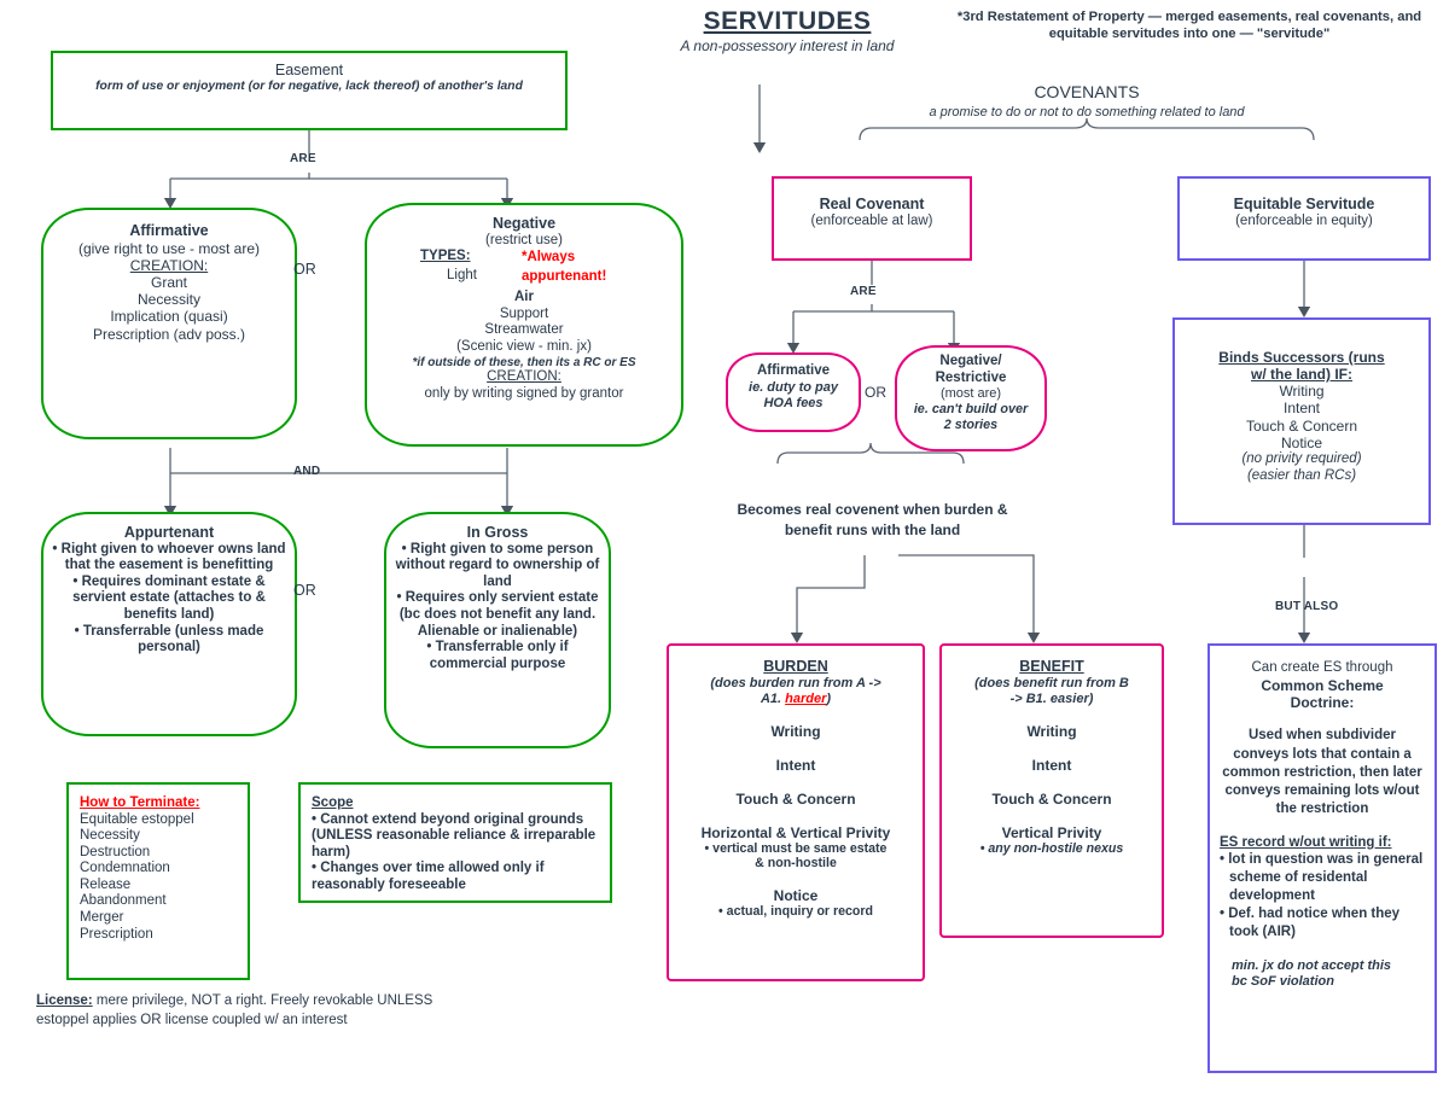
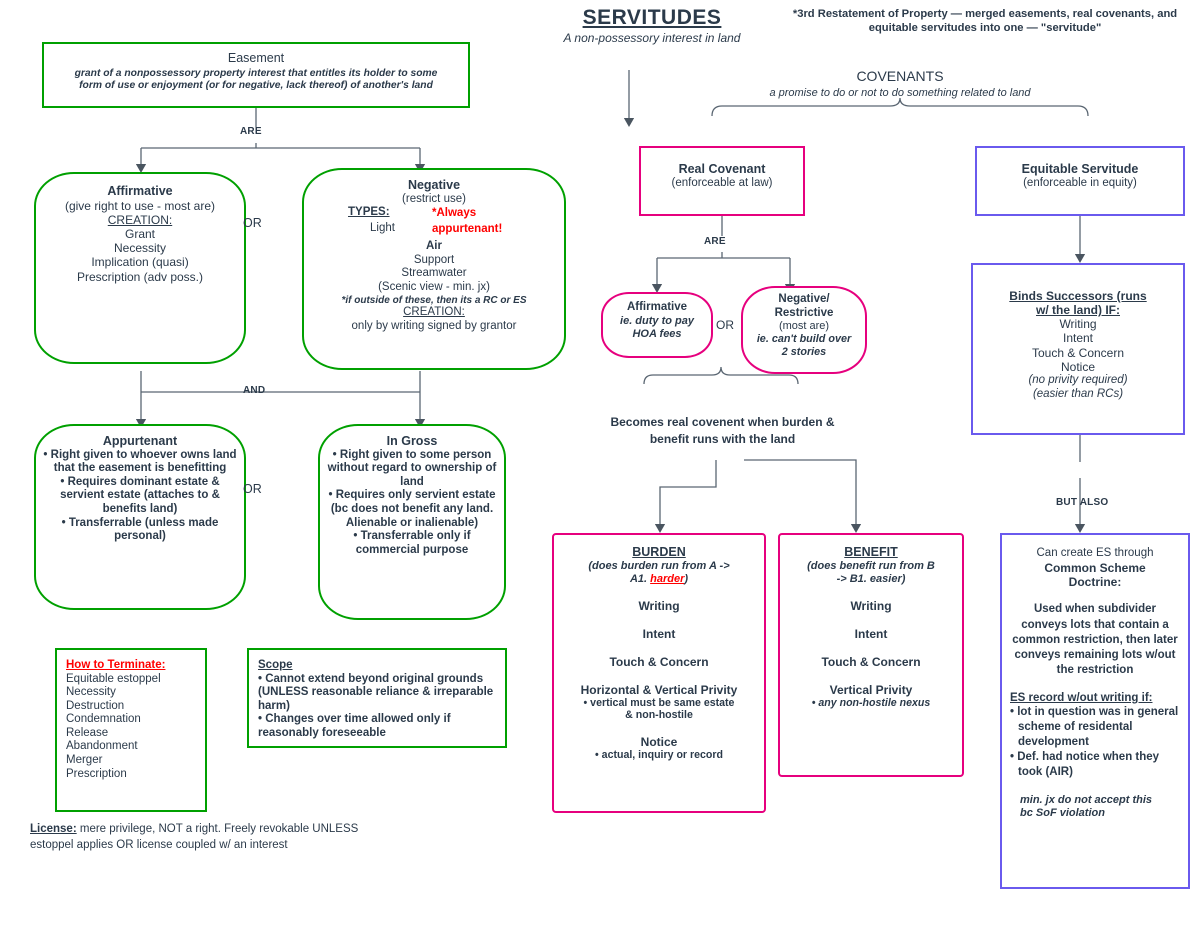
  SERVITUDES
  A non-possessory interest in land
  *3rd Restatement of Property — merged easements, real covenants, and equitable servitudes into one — "servitude"
  COVENANTS
  a promise to do or not to do something related to land
  Easement
+ grant of a nonpossessory property interest that entitles its holder to some
  form of use or enjoyment (or for negative, lack thereof) of another's land
  ARE
  Affirmative
  (give right to use - most are)
  CREATION:
  Grant
  Necessity
  Implication (quasi)
  Prescription (adv poss.)
  OR
  Negative
  (restrict use)
  TYPES:
  Light
  *Always appurtenant!
  Air
  Support
  Streamwater
  (Scenic view - min. jx)
  *if outside of these, then its a RC or ES
  CREATION:
  only by writing signed by grantor
  AND
  Appurtenant
  • Right given to whoever owns land that the easement is benefitting
  • Requires dominant estate & servient estate (attaches to & benefits land)
  • Transferrable (unless made personal)
  OR
  In Gross
  • Right given to some person without regard to ownership of land
  • Requires only servient estate (bc does not benefit any land. Alienable or inalienable)
  • Transferrable only if commercial purpose
  How to Terminate:
  Equitable estoppel
  Necessity
  Destruction
  Condemnation
  Release
  Abandonment
  Merger
  Prescription
  Scope
  • Cannot extend beyond original grounds (UNLESS reasonable reliance & irreparable harm)
  • Changes over time allowed only if reasonably foreseeable
  License: mere privilege, NOT a right. Freely revokable UNLESS estoppel applies OR license coupled w/ an interest
  Real Covenant
  (enforceable at law)
  ARE
  Affirmative
  ie. duty to pay
  HOA fees
  OR
  Negative/
  Restrictive
  (most are)
  ie. can't build over
  2 stories
  Becomes real covenent when burden & benefit runs with the land
  BURDEN
  (does burden run from A ->
  A1. harder)
  Writing
  Intent
  Touch & Concern
  Horizontal & Vertical Privity
  • vertical must be same estate
  & non-hostile
  Notice
  • actual, inquiry or record
  BENEFIT
  (does benefit run from B
  -> B1. easier)
  Writing
  Intent
  Touch & Concern
  Vertical Privity
  • any non-hostile nexus
  Equitable Servitude
  (enforceable in equity)
  Binds Successors (runs
  w/ the land) IF:
  Writing
  Intent
  Touch & Concern
  Notice
  (no privity required)
  (easier than RCs)
  BUT ALSO
  Can create ES through
  Common Scheme
  Doctrine:
  Used when subdivider conveys lots that contain a common restriction, then later conveys remaining lots w/out the restriction
  ES record w/out writing if:
  • lot in question was in general scheme of residental development
  • Def. had notice when they took (AIR)
  min. jx do not accept this
  bc SoF violation
